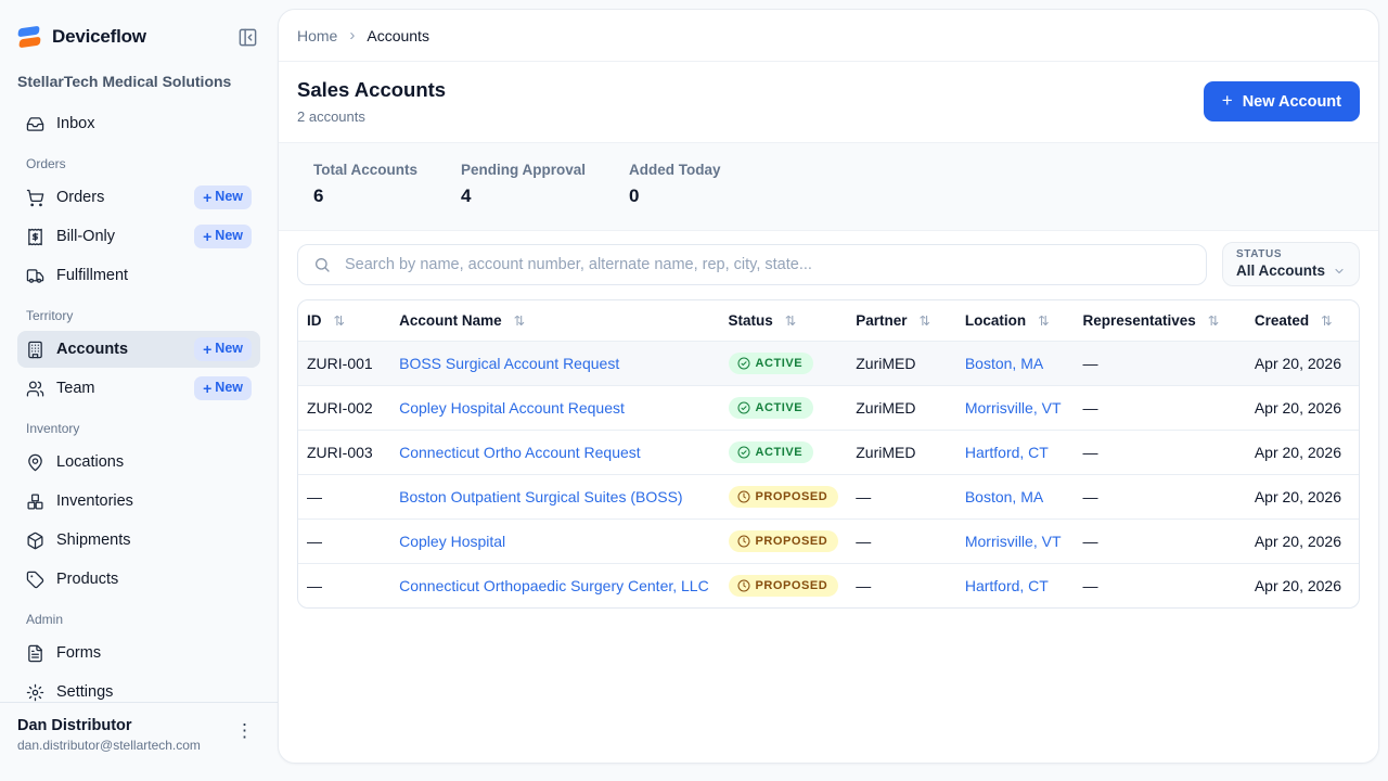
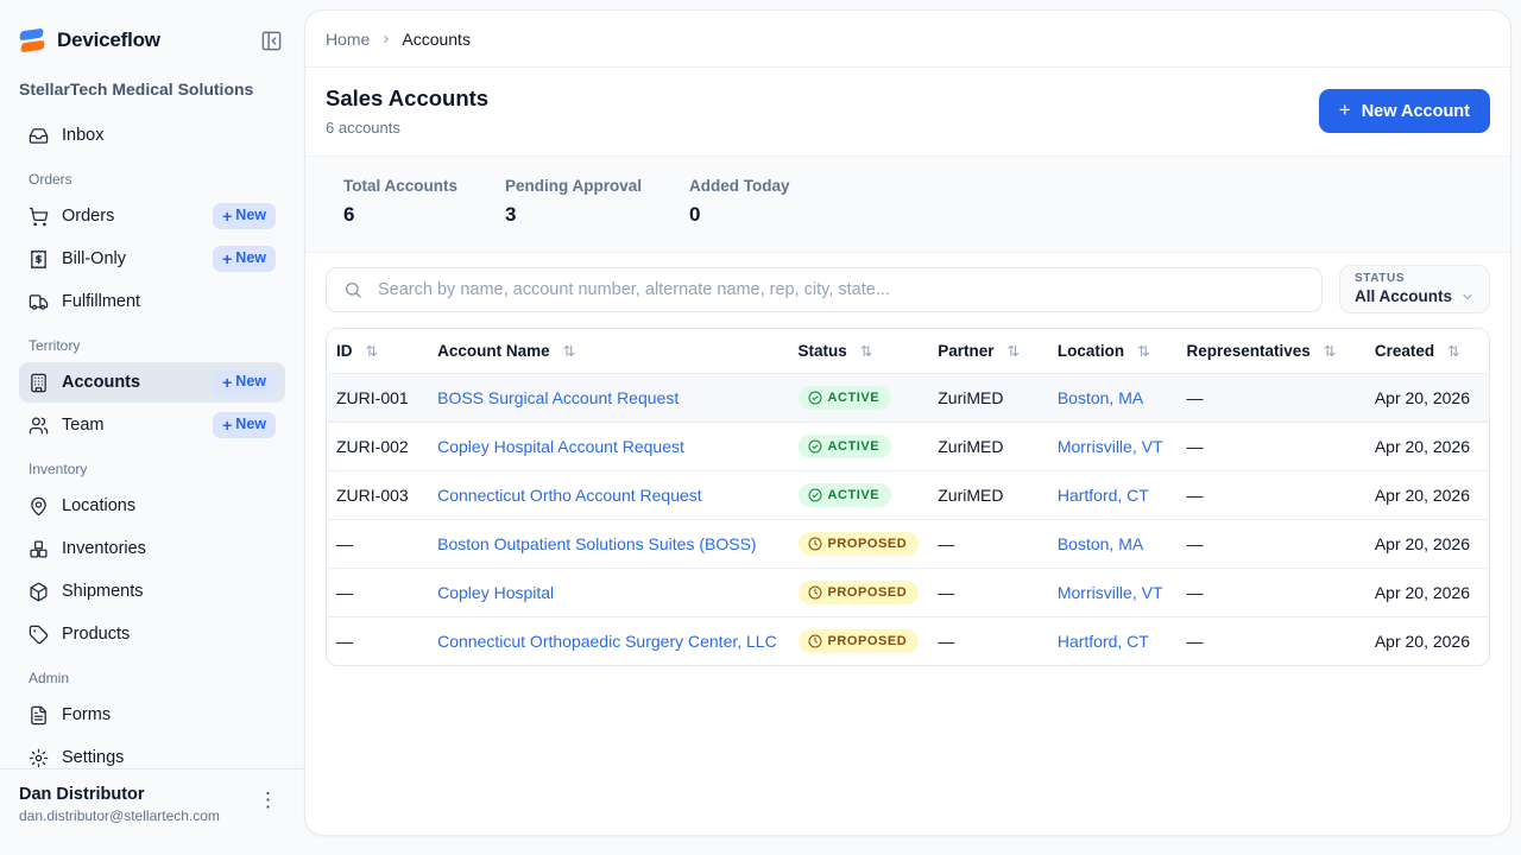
  Deviceflow
  StellarTech Medical Solutions
  Inbox
  Orders
  Orders
  +
  New
  Bill-Only
  +
  New
  Fulfillment
  Territory
  Accounts
  +
  New
  Team
  +
  New
  Inventory
  Locations
  Inventories
  Shipments
  Products
  Admin
  Forms
  Settings
  Dan Distributor
  dan.distributor@stellartech.com
  ⋮
  Home
  ›
  Accounts
  Sales Accounts
- 2 accounts
+ 6 accounts
  +
  New Account
  Total Accounts
  6
  Pending Approval
- 4
+ 3
  Added Today
  0
  Search by name, account number, alternate name, rep, city, state...
  STATUS
  All Accounts
  ID ⇅	Account Name ⇅	Status ⇅	Partner ⇅	Location ⇅	Representatives ⇅	Created ⇅
  ZURI-001	BOSS Surgical Account Request	ACTIVE	ZuriMED	Boston, MA	—	Apr 20, 2026
  ZURI-002	Copley Hospital Account Request	ACTIVE	ZuriMED	Morrisville, VT	—	Apr 20, 2026
  ZURI-003	Connecticut Ortho Account Request	ACTIVE	ZuriMED	Hartford, CT	—	Apr 20, 2026
- —	Boston Outpatient Surgical Suites (BOSS)	PROPOSED	—	Boston, MA	—	Apr 20, 2026
+ —	Boston Outpatient Solutions Suites (BOSS)	PROPOSED	—	Boston, MA	—	Apr 20, 2026
  —	Copley Hospital	PROPOSED	—	Morrisville, VT	—	Apr 20, 2026
  —	Connecticut Orthopaedic Surgery Center, LLC	PROPOSED	—	Hartford, CT	—	Apr 20, 2026
